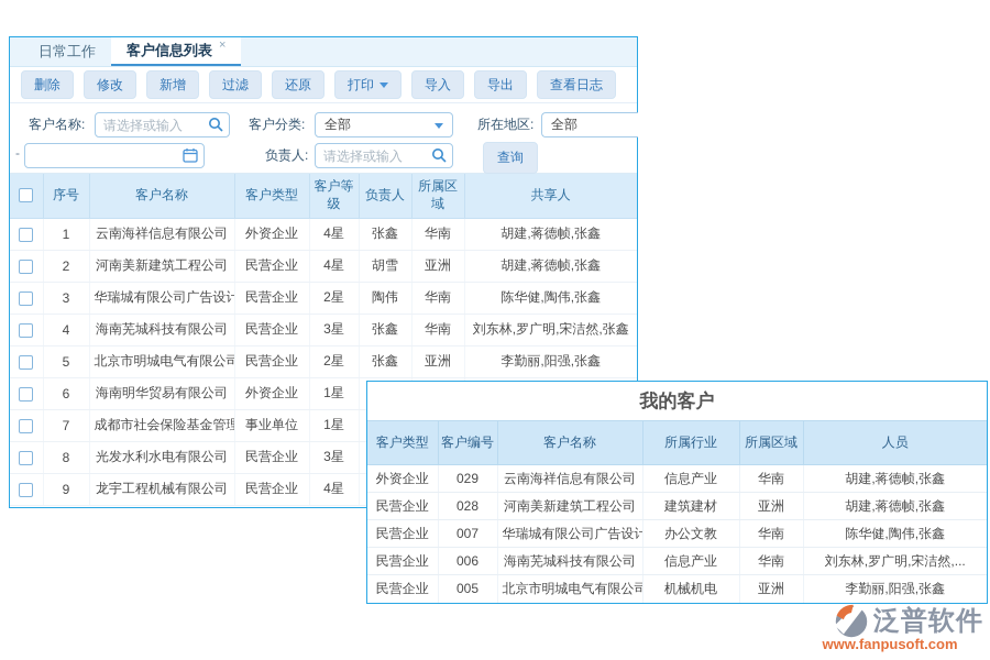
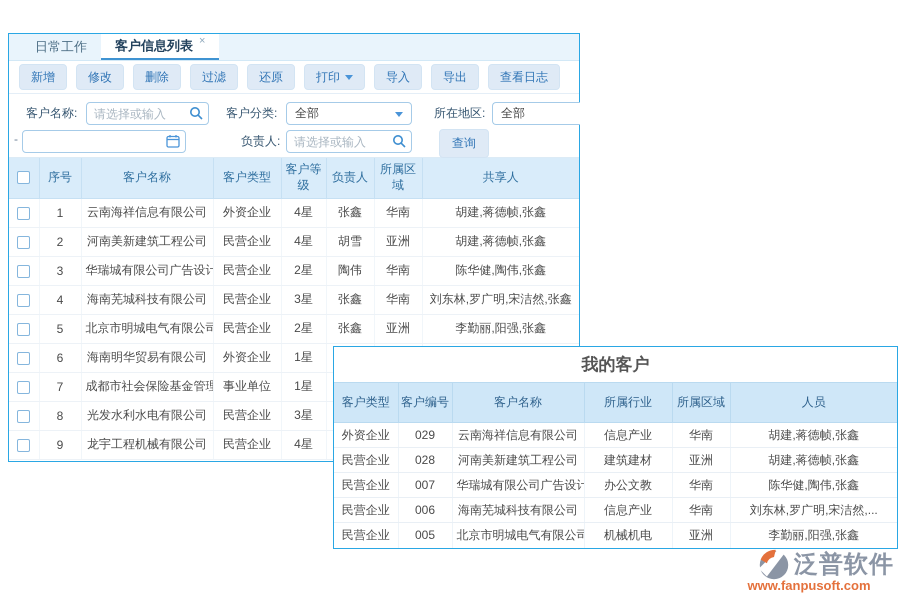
  日常工作
  客户信息列表
  ×
- 删除
+ 新增
  修改
- 新增
+ 删除
  过滤
  还原
  打印
  导入
  导出
  查看日志
  客户名称:
  请选择或输入
  客户分类:
  全部
  所在地区:
  全部
  -
  负责人:
  请选择或输入
  查询
  	序号	客户名称	客户类型	客户等级	负责人	所属区域	共享人
  	1	云南海祥信息有限公司	外资企业	4星	张鑫	华南	胡建,蒋德帧,张鑫
  	2	河南美新建筑工程公司	民营企业	4星	胡雪	亚洲	胡建,蒋德帧,张鑫
  	3	华瑞城有限公司广告设计	民营企业	2星	陶伟	华南	陈华健,陶伟,张鑫
  	4	海南芜城科技有限公司	民营企业	3星	张鑫	华南	刘东林,罗广明,宋洁然,张鑫
  	5	北京市明城电气有限公司	民营企业	2星	张鑫	亚洲	李勤丽,阳强,张鑫
  	6	海南明华贸易有限公司	外资企业	1星
  	7	成都市社会保险基金管理	事业单位	1星
  	8	光发水利水电有限公司	民营企业	3星
  	9	龙宇工程机械有限公司	民营企业	4星
  我的客户
  客户类型	客户编号	客户名称	所属行业	所属区域	人员
  外资企业	029	云南海祥信息有限公司	信息产业	华南	胡建,蒋德帧,张鑫
  民营企业	028	河南美新建筑工程公司	建筑建材	亚洲	胡建,蒋德帧,张鑫
  民营企业	007	华瑞城有限公司广告设计	办公文教	华南	陈华健,陶伟,张鑫
  民营企业	006	海南芜城科技有限公司	信息产业	华南	刘东林,罗广明,宋洁然,...
  民营企业	005	北京市明城电气有限公司	机械机电	亚洲	李勤丽,阳强,张鑫
  泛普软件
  www.fanpusoft.com
